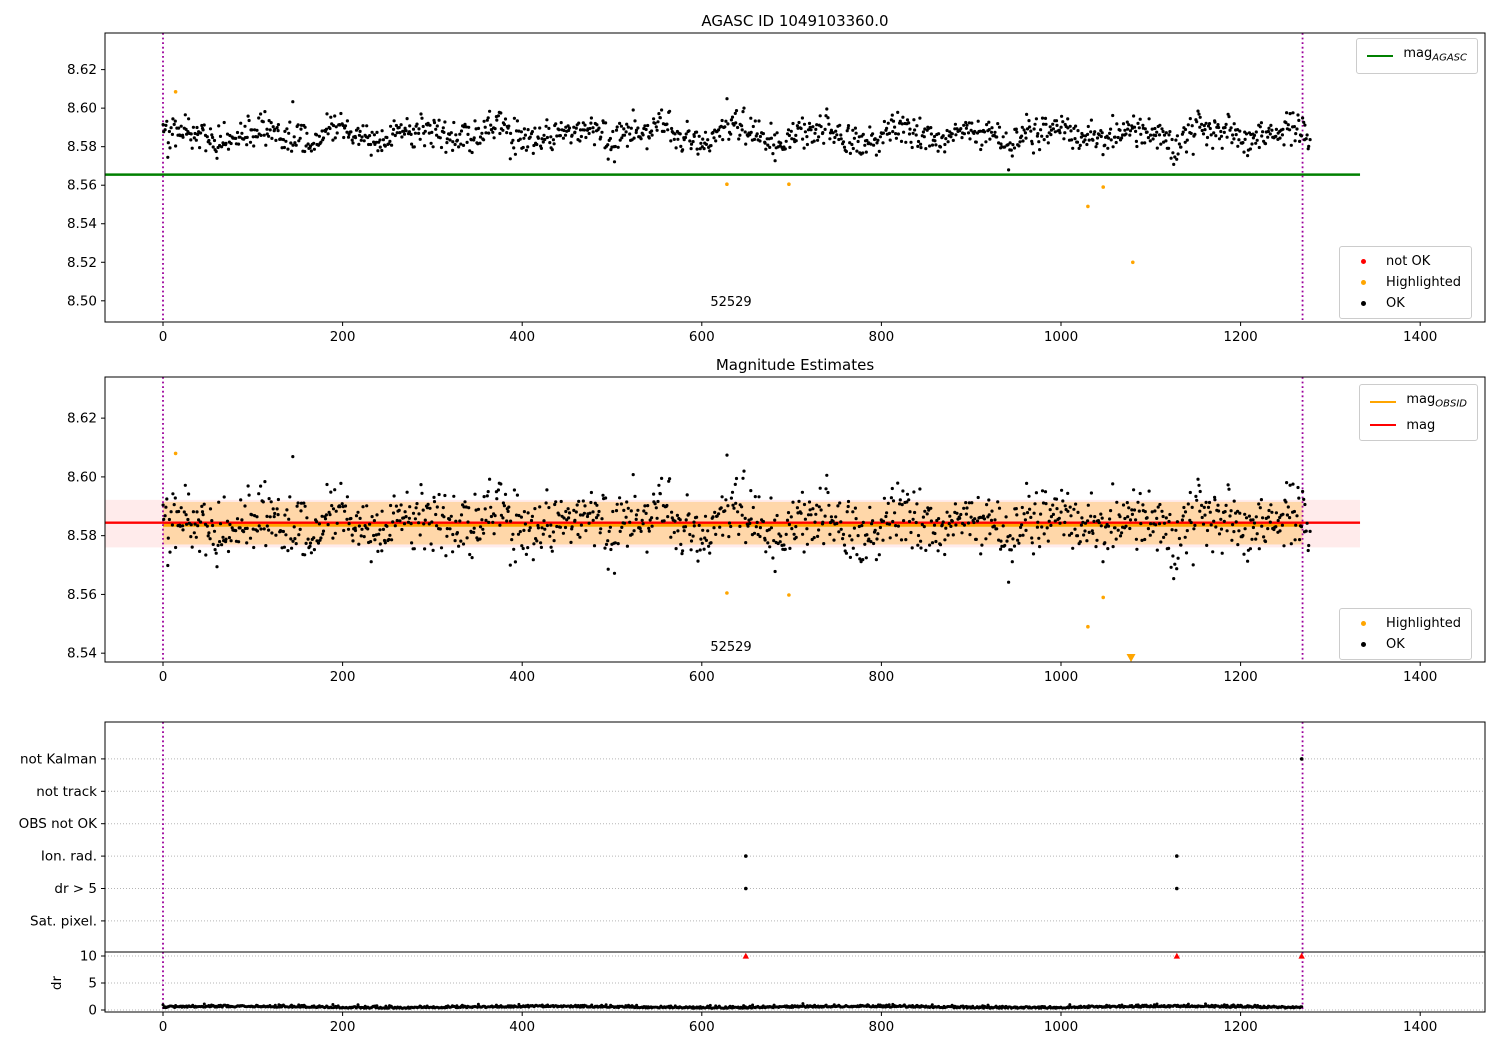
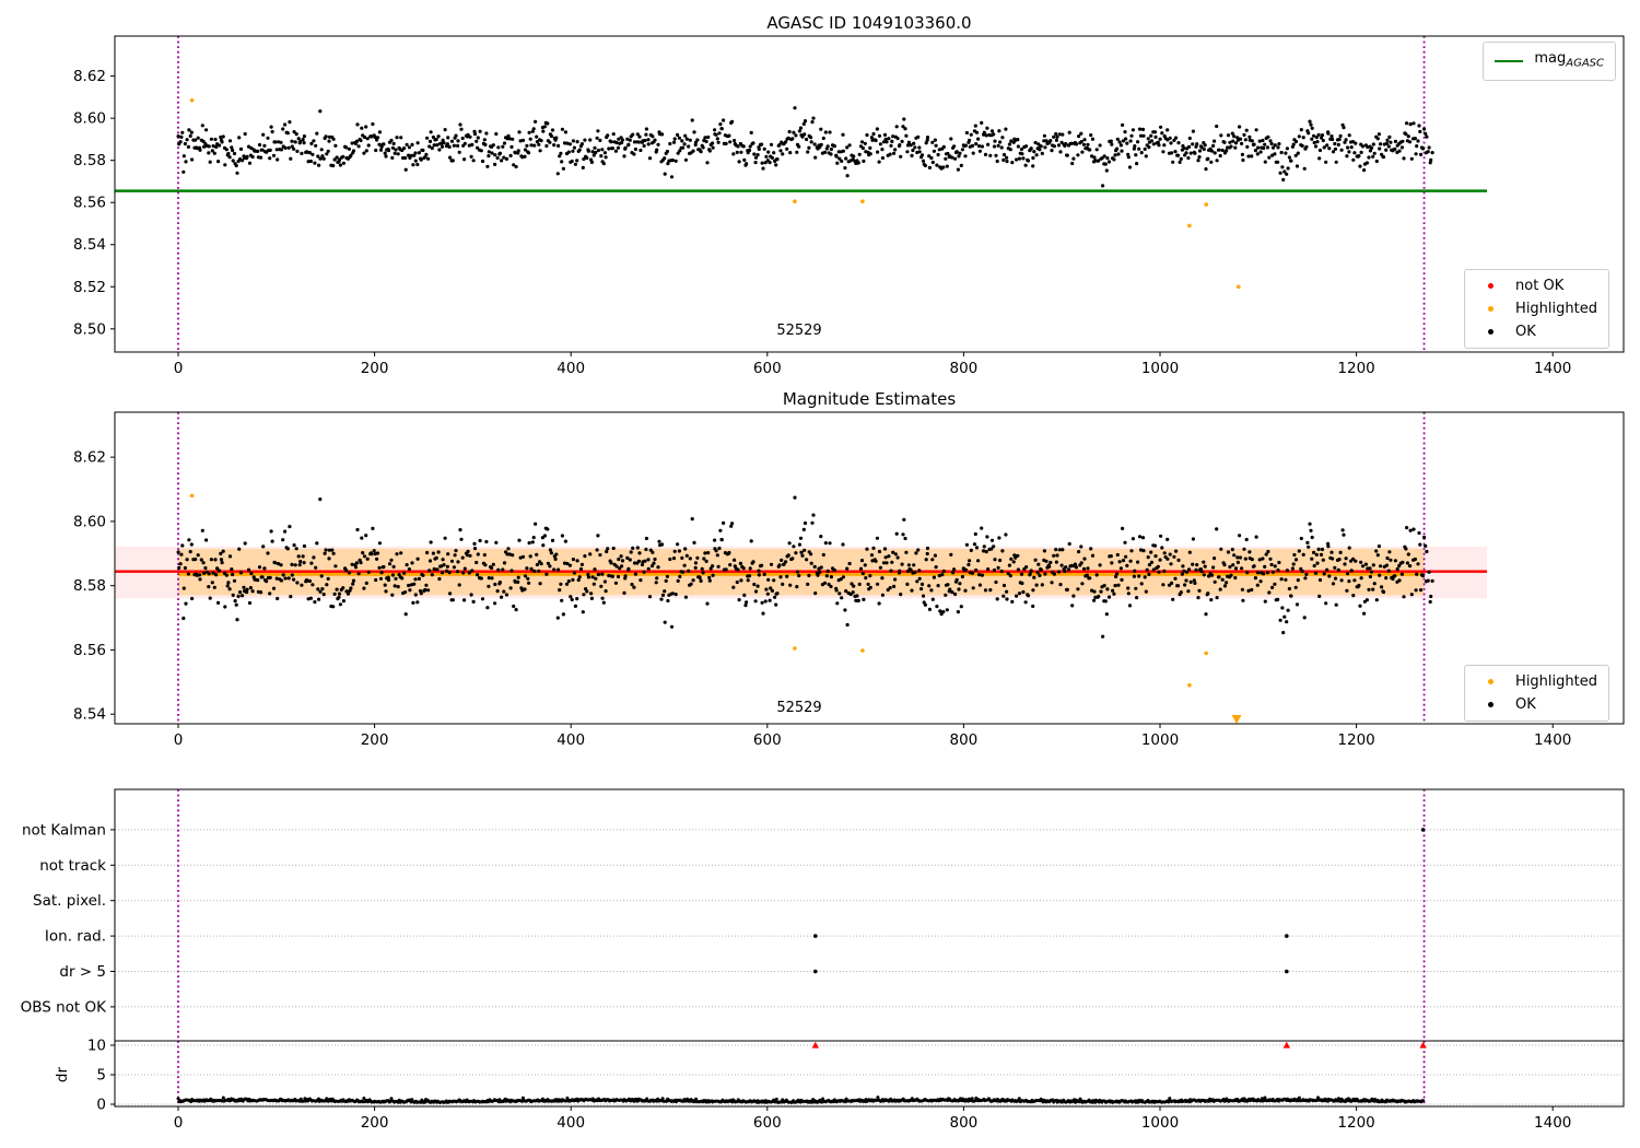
  8.50
  8.52
  8.54
  8.56
  8.58
  8.60
  8.62
  0
  200
  400
  600
  800
  1000
  1200
  1400
  8.54
  8.56
  8.58
  8.60
  8.62
  0
  200
  400
  600
  800
  1000
  1200
  1400
  not Kalman
  not track
- OBS not OK
+ Sat. pixel.
  Ion. rad.
  dr > 5
- Sat. pixel.
+ OBS not OK
  10
  5
  0
  0
  200
  400
  600
  800
  1000
  1200
  1400
  AGASC ID 1049103360.0
  Magnitude Estimates
  52529
  52529
  magAGASC
  not OK
  Highlighted
  OK
- magOBSID
- mag
  Highlighted
  OK
